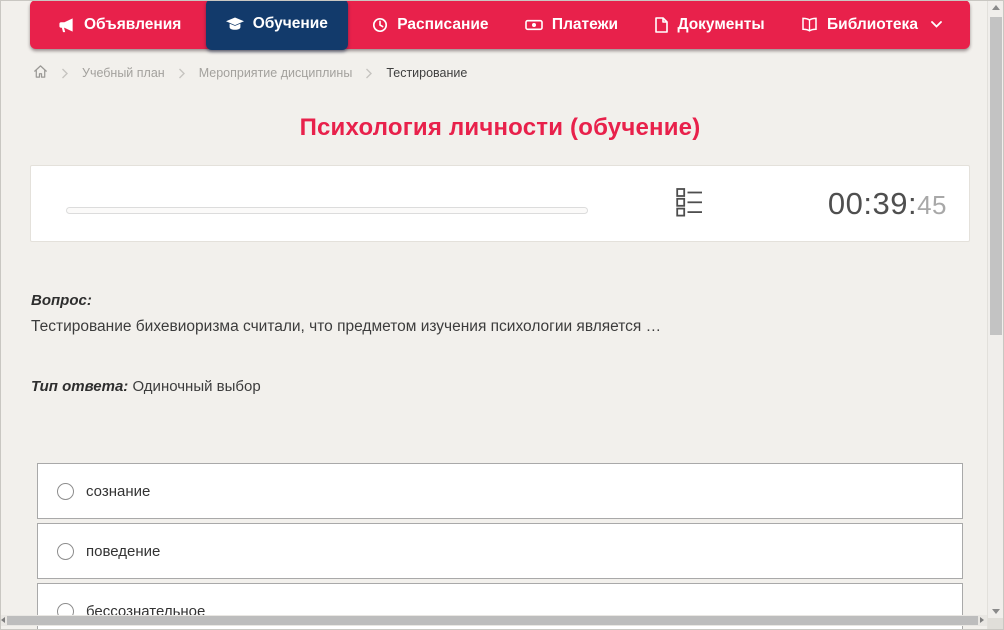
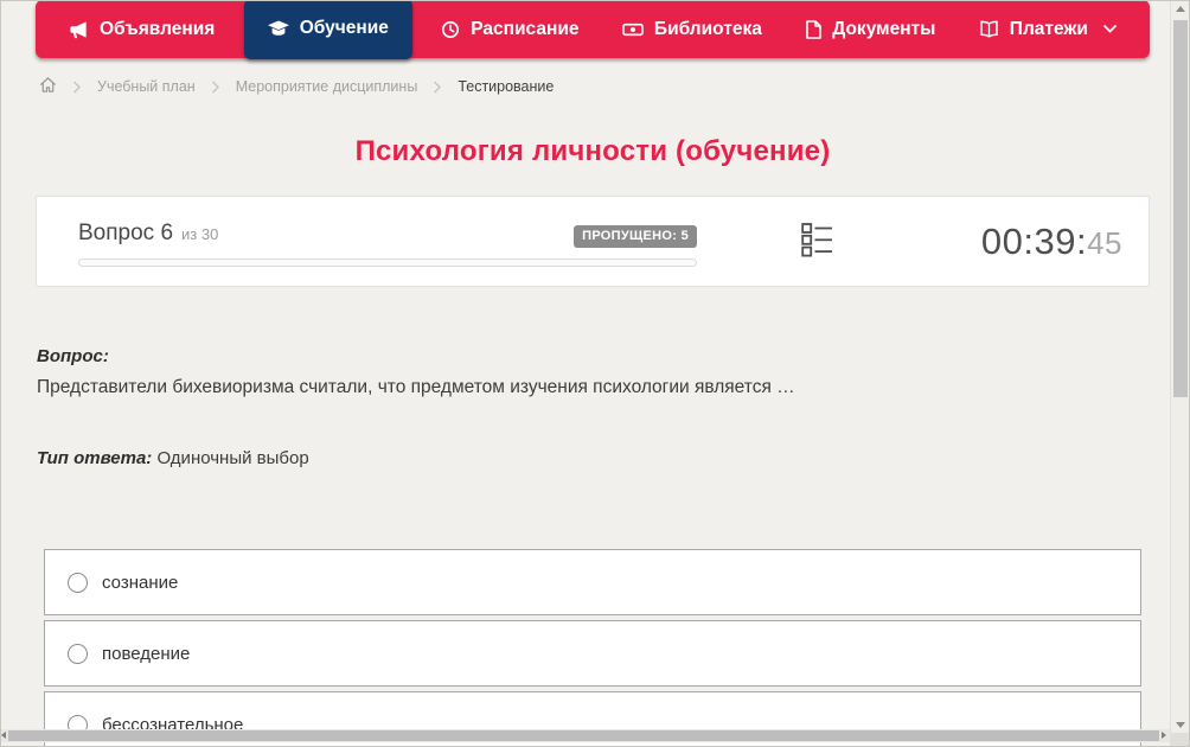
  Объявления
  Обучение
  Расписание
- Платежи
+ Библиотека
  Документы
- Библиотека
+ Платежи
  Учебный план
  Мероприятие дисциплины
  Тестирование
  Психология личности (обучение)
+ Вопрос 6
+ из 30
+ ПРОПУЩЕНО: 5
  00:39:45
  Вопрос:
- Тестирование бихевиоризма считали, что предметом изучения психологии является …
+ Представители бихевиоризма считали, что предметом изучения психологии является …
  Тип ответа: Одиночный выбор
  сознание
  поведение
  бессознательное
